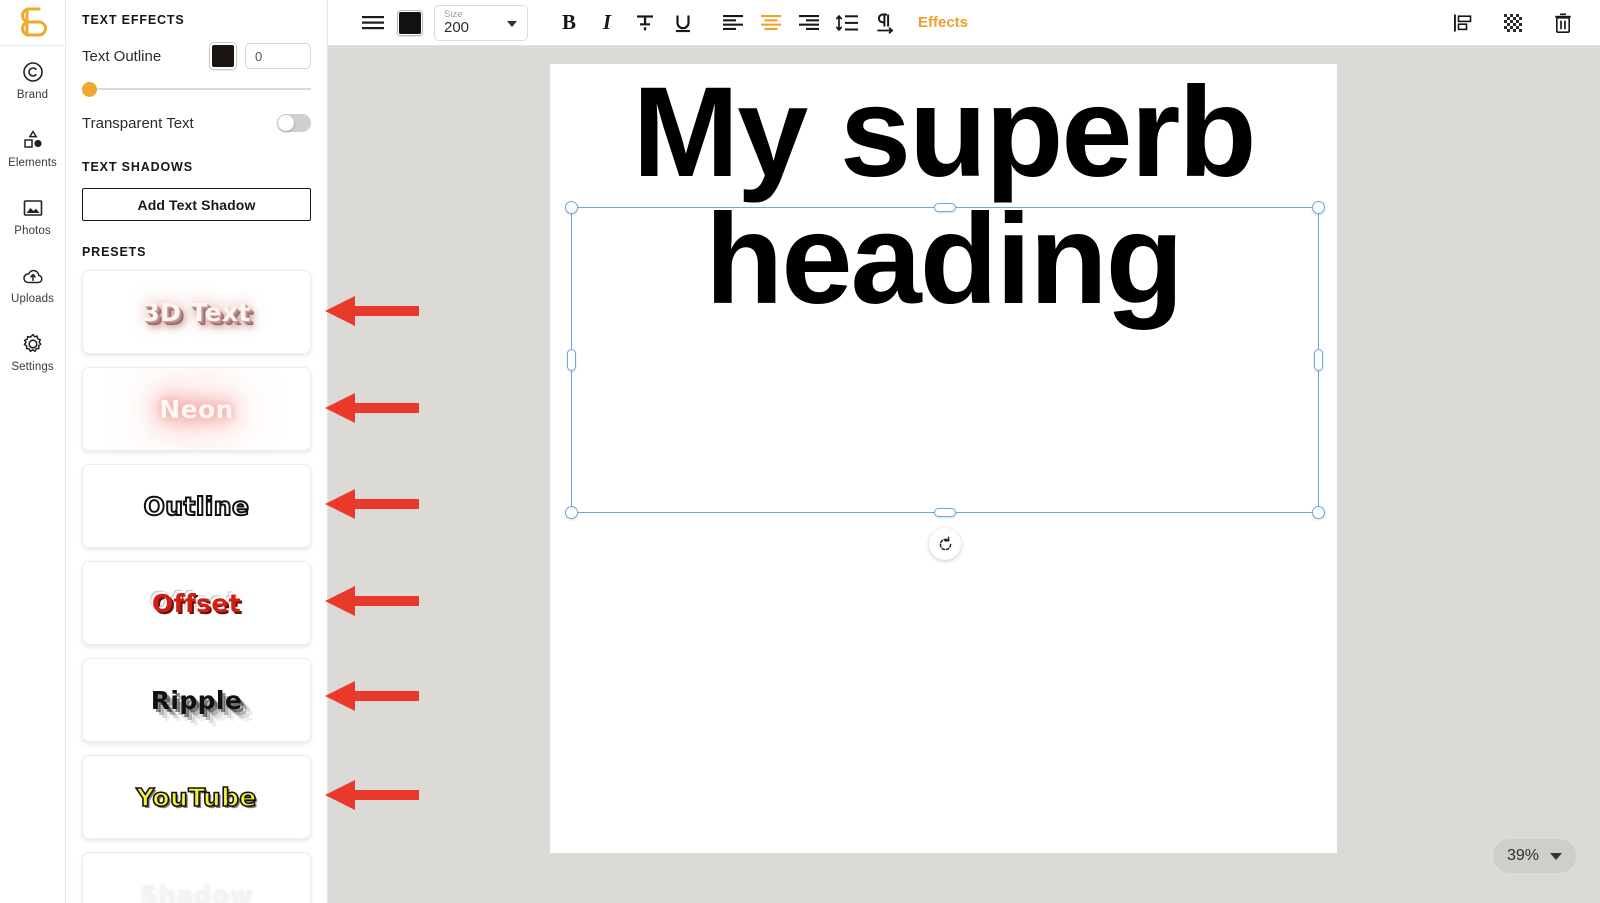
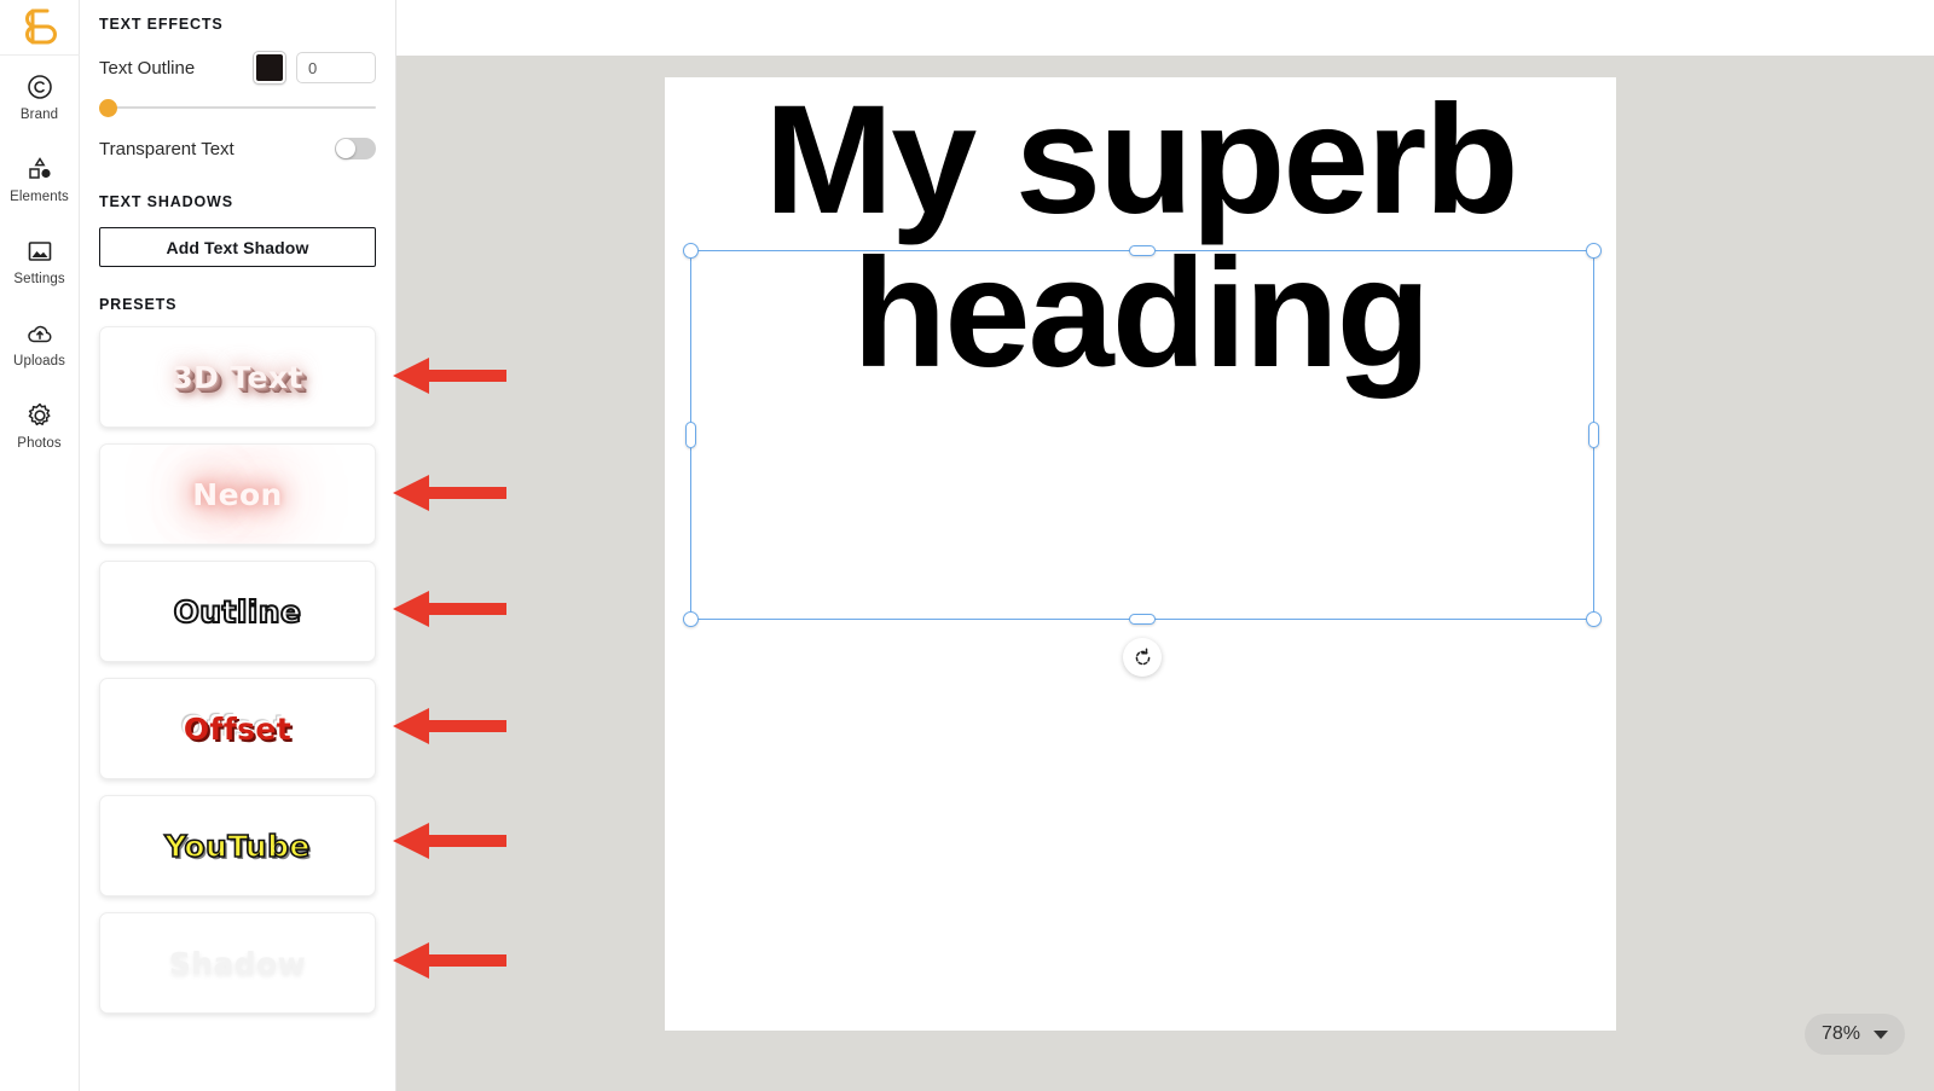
  Brand
  Elements
- Photos
+ Settings
  Uploads
- Settings
+ Photos
  TEXT EFFECTS
  Text Outline
  0
  Transparent Text
  TEXT SHADOWS
  Add Text Shadow
  PRESETS
  3D Text
  Neon
  Outline
  Offset
- Ripple
  YouTube
- Size
- 200
- B
- I
- Effects
  My superb
  heading
- 39%
+ 78%
